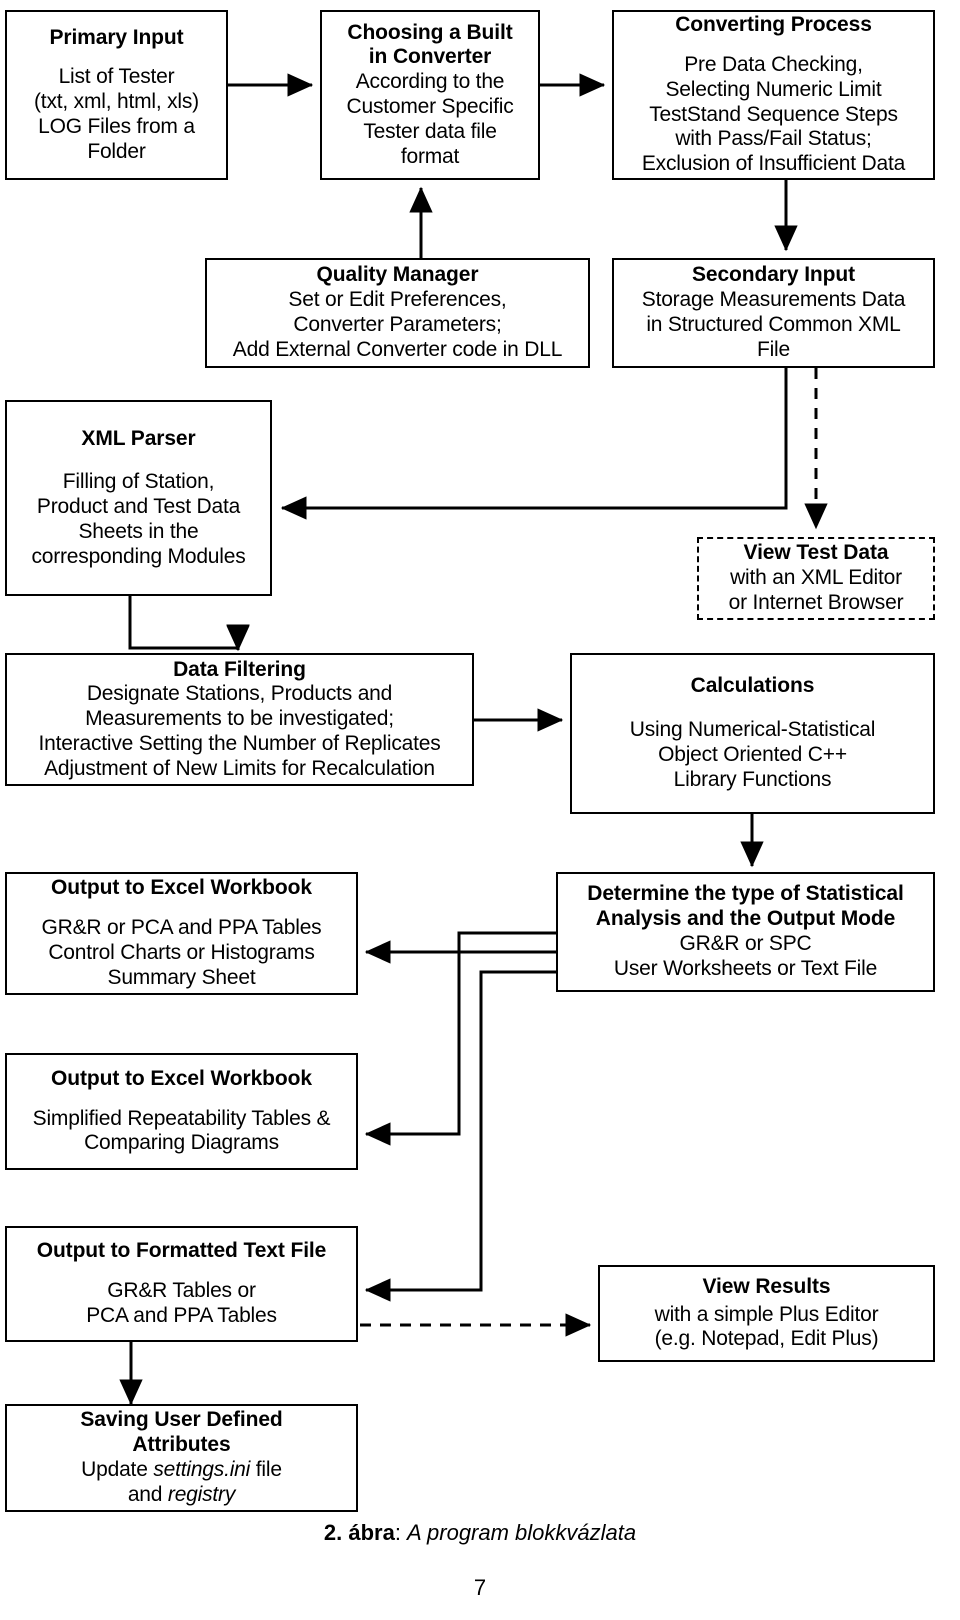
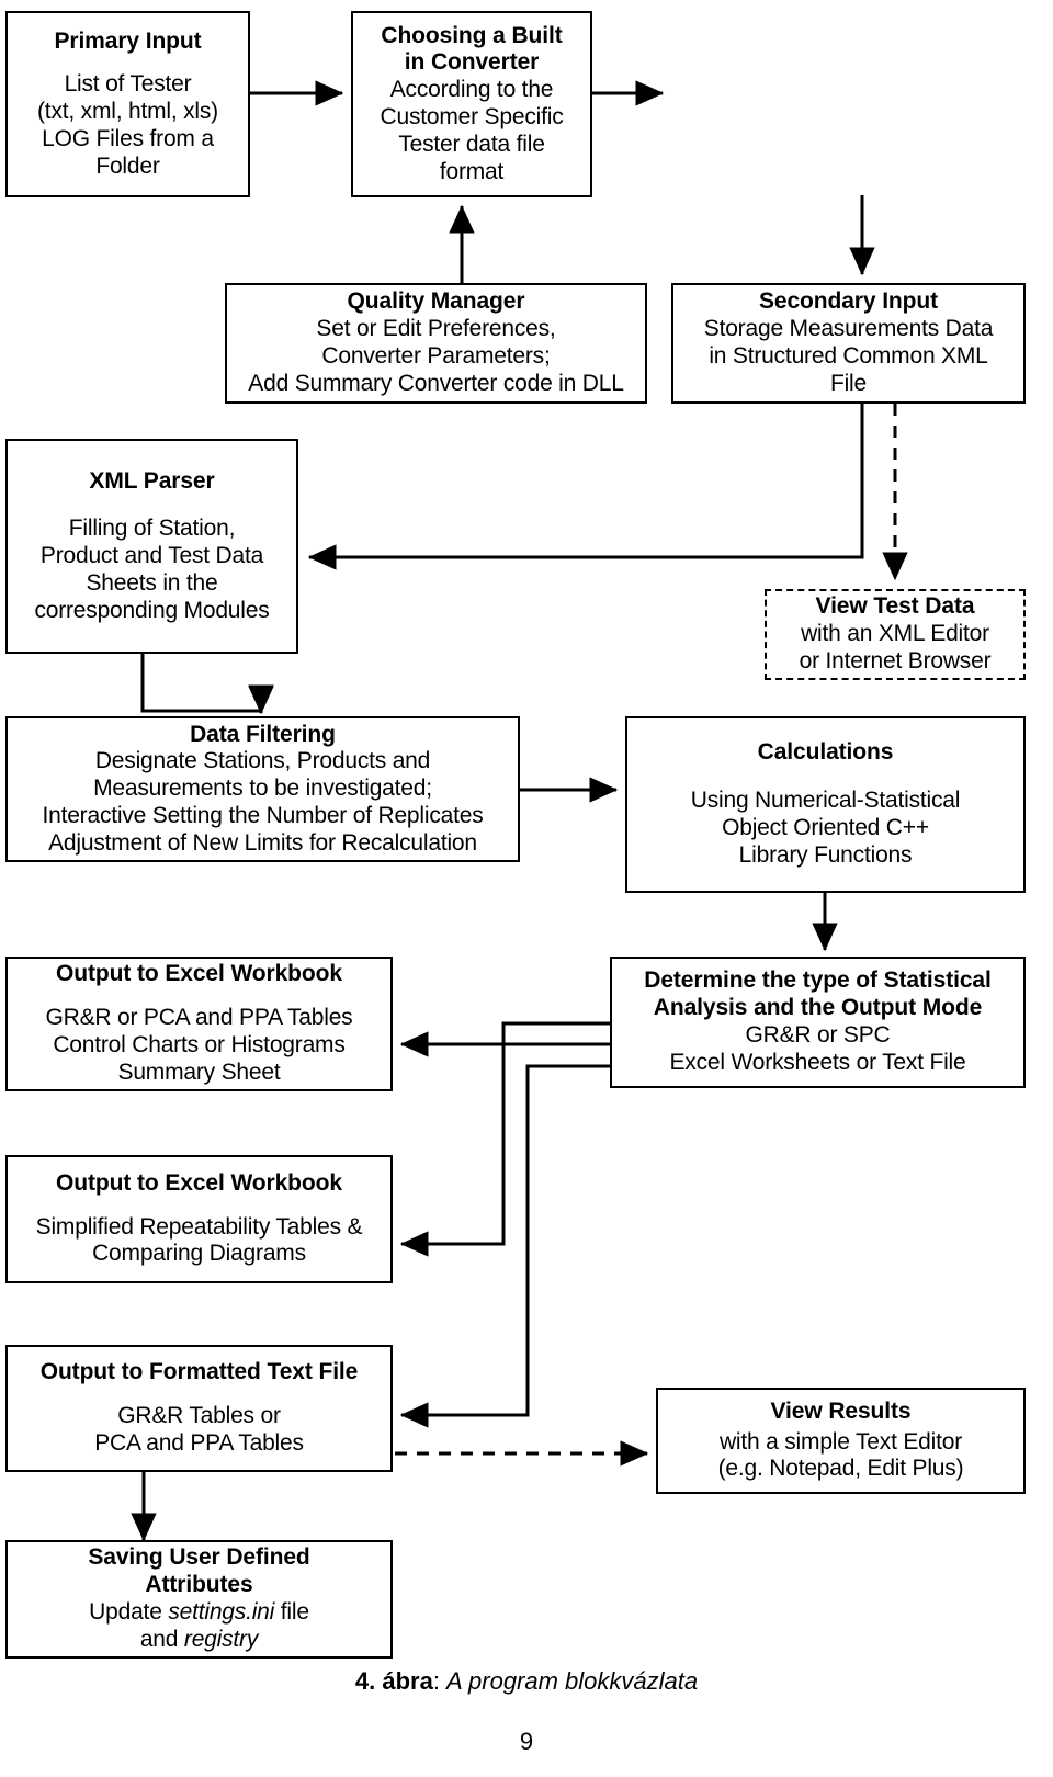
  Primary Input
  List of Tester
  (txt, xml, html, xls)
  LOG Files from a
  Folder
  Choosing a Built
  in Converter
  According to the
  Customer Specific
  Tester data file
  format
- Converting Process
- Pre Data Checking,
- Selecting Numeric Limit
- TestStand Sequence Steps
- with Pass/Fail Status;
- Exclusion of Insufficient Data
  Quality Manager
  Set or Edit Preferences,
  Converter Parameters;
- Add External Converter code in DLL
+ Add Summary Converter code in DLL
  Secondary Input
  Storage Measurements Data
  in Structured Common XML
  File
  XML Parser
  Filling of Station,
  Product and Test Data
  Sheets in the
  corresponding Modules
  View Test Data
  with an XML Editor
  or Internet Browser
  Data Filtering
  Designate Stations, Products and
  Measurements to be investigated;
  Interactive Setting the Number of Replicates
  Adjustment of New Limits for Recalculation
  Calculations
  Using Numerical-Statistical
  Object Oriented C++
  Library Functions
  Output to Excel Workbook
  GR&R or PCA and PPA Tables
  Control Charts or Histograms
  Summary Sheet
  Determine the type of Statistical
  Analysis and the Output Mode
  GR&R or SPC
- User Worksheets or Text File
+ Excel Worksheets or Text File
  Output to Excel Workbook
  Simplified Repeatability Tables &
  Comparing Diagrams
  Output to Formatted Text File
  GR&R Tables or
  PCA and PPA Tables
  View Results
- with a simple Plus Editor
+ with a simple Text Editor
  (e.g. Notepad, Edit Plus)
  Saving User Defined
  Attributes
  Update settings.ini file
  and registry
- 2. ábra: A program blokkvázlata
+ 4. ábra: A program blokkvázlata
- 7
+ 9
